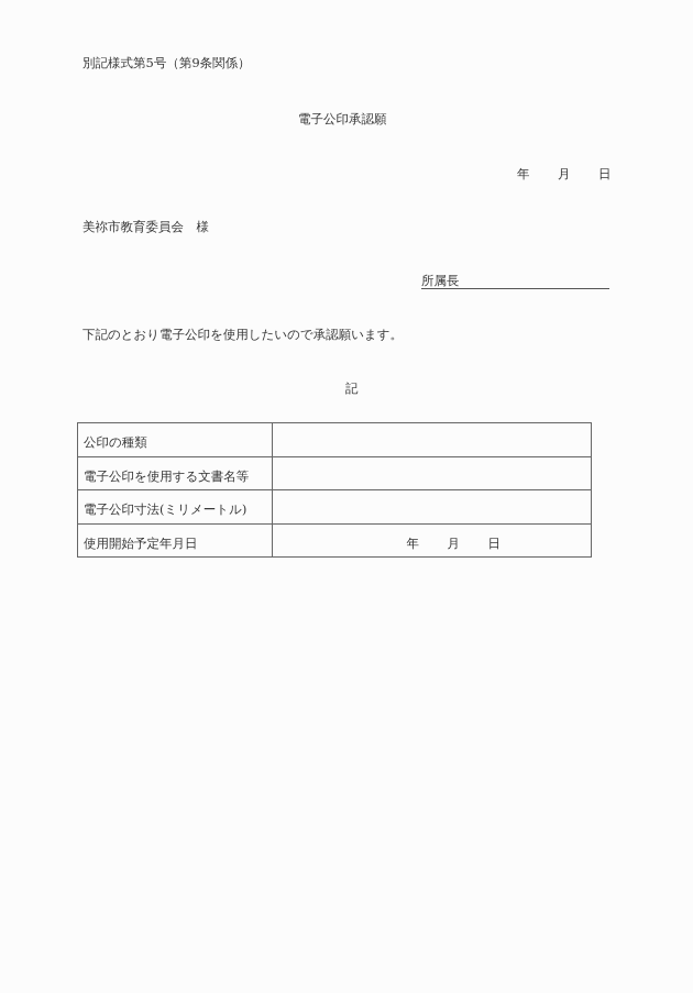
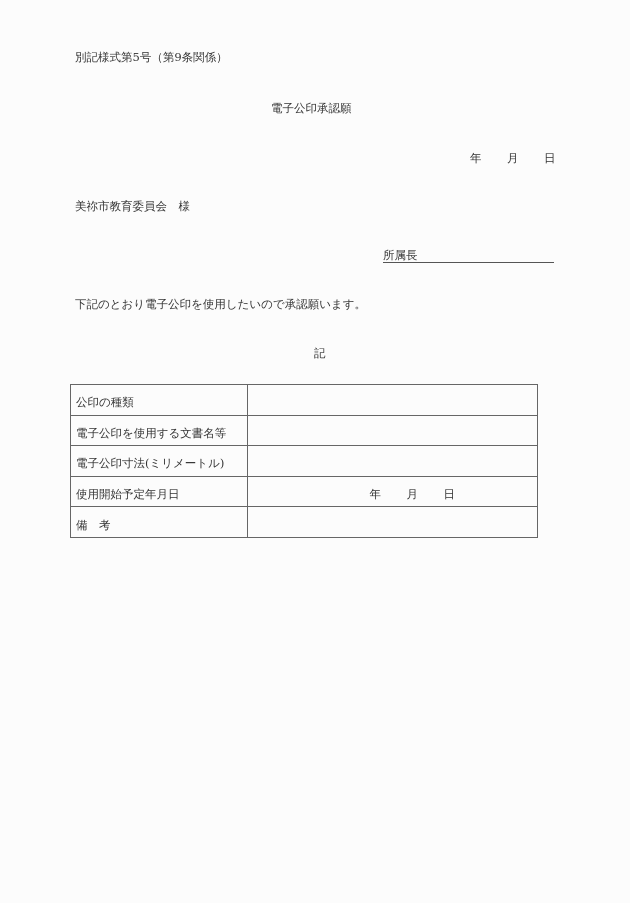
  別記様式第5号（第9条関係）
  電子公印承認願
  年 月 日
  美祢市教育委員会 様
  所属長
  下記のとおり電子公印を使用したいので承認願います。
  記
  公印の種類
  電子公印を使用する文書名等
  電子公印寸法(ミリメートル)
  使用開始予定年月日	年 月 日
+ 備 考
